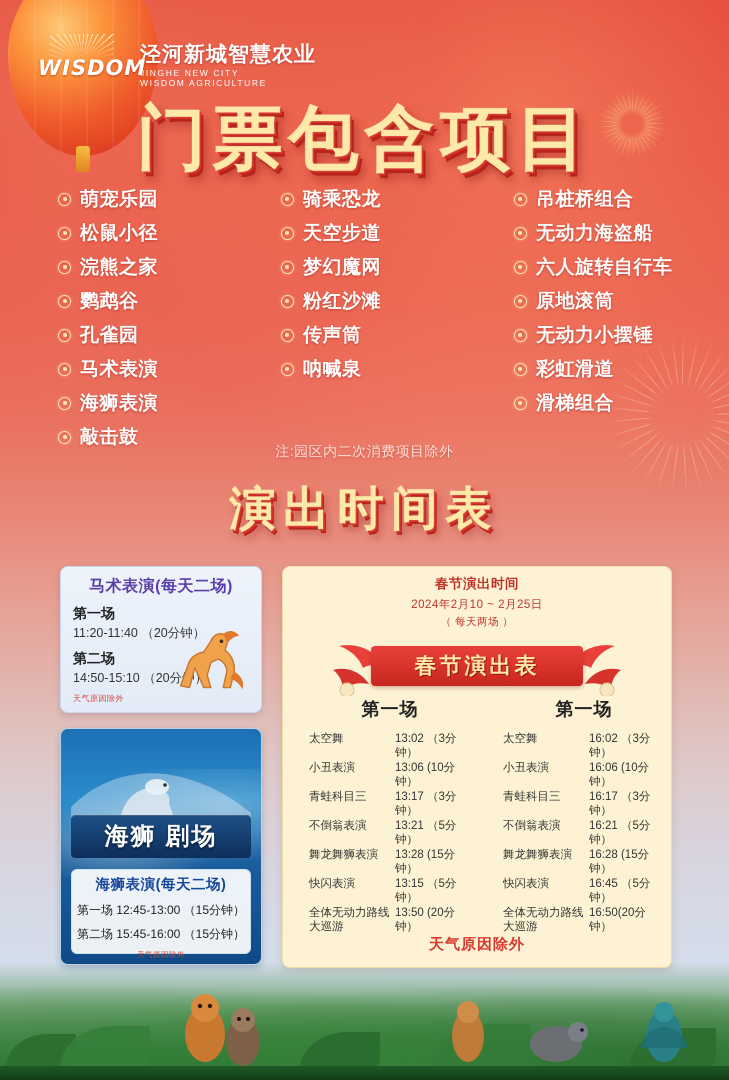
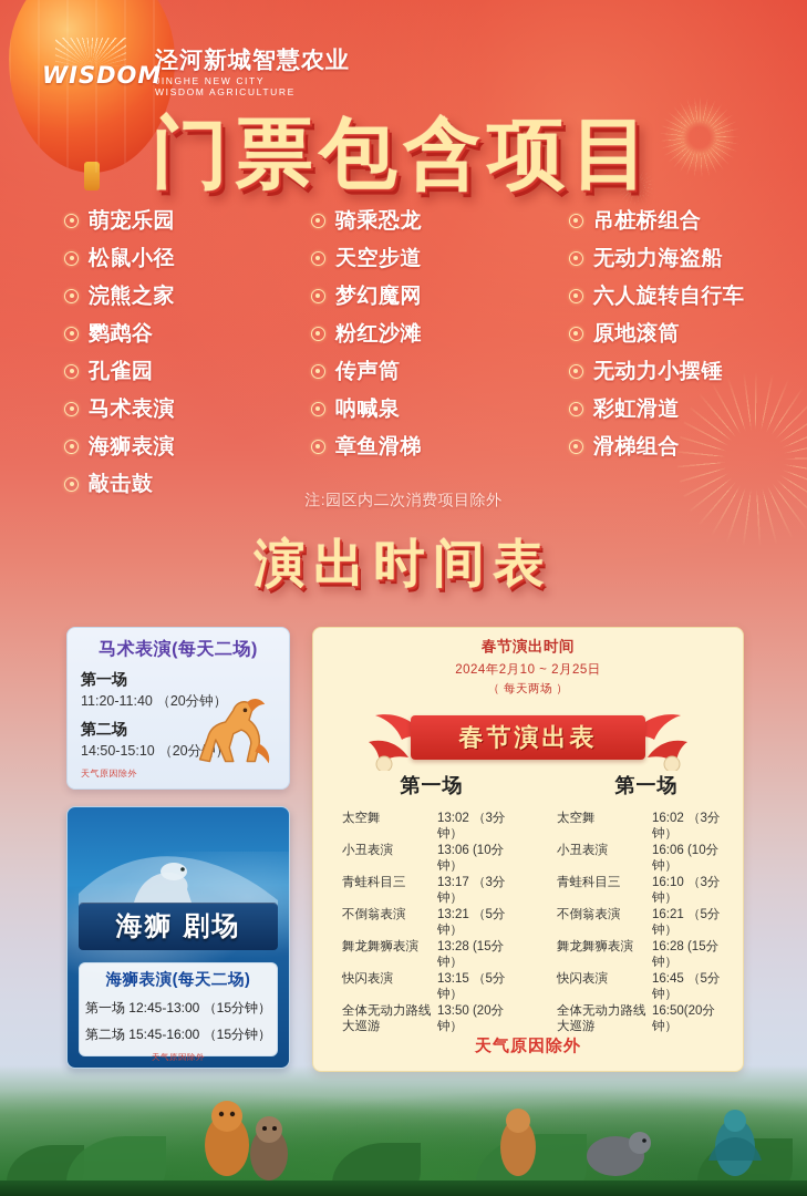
  WISDOM
  泾河新城智慧农业
  JINGHE NEW CITY
  WISDOM AGRICULTURE
  门票包含项目
  萌宠乐园
  松鼠小径
  浣熊之家
  鹦鹉谷
  孔雀园
  马术表演
  海狮表演
  敲击鼓
  骑乘恐龙
  天空步道
  梦幻魔网
  粉红沙滩
  传声筒
  呐喊泉
+ 章鱼滑梯
  吊桩桥组合
  无动力海盗船
  六人旋转自行车
  原地滚筒
  无动力小摆锤
  彩虹滑道
  滑梯组合
  注:园区内二次消费项目除外
  演出时间表
  马术表演(每天二场)
  第一场
  11:20-11:40 （20分钟）
  第二场
  14:50-15:10 （20分
  天气原因除外
  海狮 剧场
  海狮表演(每天二场)
  第一场 12:45-13:00 （15分钟）
  第二场 15:45-16:00 （15分钟）
  天气原因除外
  春节演出时间
  2024年2月10 ~ 2月25日
  （ 每天两场 ）
  春节演出表
  第一场
  太空舞
  13:02 （3分钟）
  小丑表演
  13:06 (10分钟）
  青蛙科目三
  13:17 （3分钟）
  不倒翁表演
  13:21 （5分钟）
  舞龙舞狮表演
  13:28 (15分钟）
  快闪表演
  13:15 （5分钟）
  全体无动力路线大巡游
  13:50 (20分钟）
  第一场
  太空舞
  16:02 （3分钟）
  小丑表演
  16:06 (10分钟）
  青蛙科目三
- 16:17 （3分钟）
+ 16:10 （3分钟）
  不倒翁表演
  16:21 （5分钟）
  舞龙舞狮表演
  16:28 (15分钟）
  快闪表演
  16:45 （5分钟）
  全体无动力路线大巡游
  16:50(20分钟）
  天气原因除外
